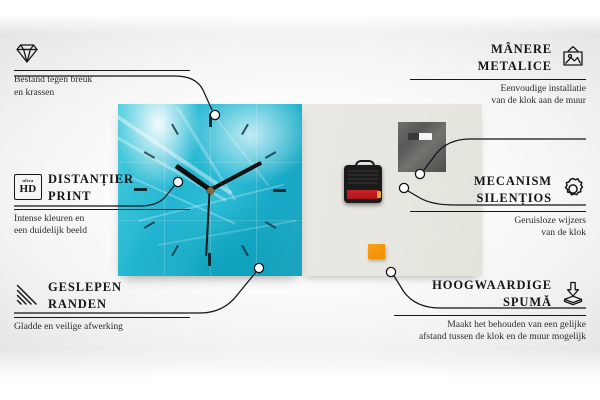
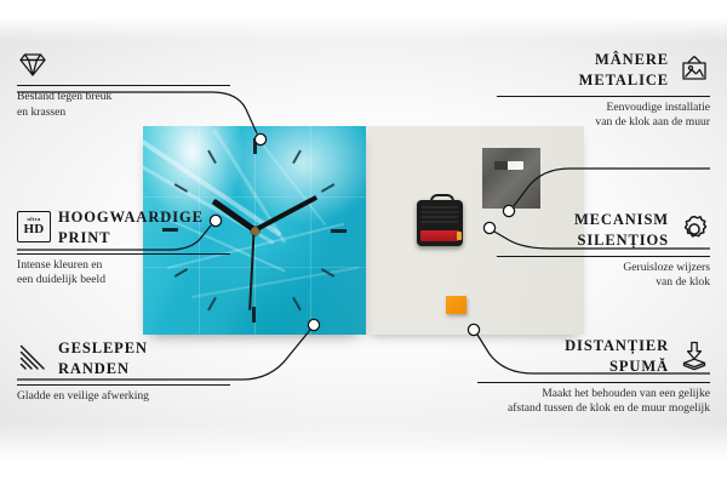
  Bestand tegen breuk
  en krassen
  HD
- DISTANȚIER
+ HOOGWAARDIGE
  PRINT
  Intense kleuren en
  een duidelijk beeld
  GESLEPEN
  RANDEN
  Gladde en veilige afwerking
  MÂNERE
  METALICE
  Eenvoudige installatie
  van de klok aan de muur
  MECANISM
  SILENȚIOS
  Geruisloze wijzers
  van de klok
- HOOGWAARDIGE
+ DISTANȚIER
  SPUMĂ
  Maakt het behouden van een gelijke
  afstand tussen de klok en de muur mogelijk
